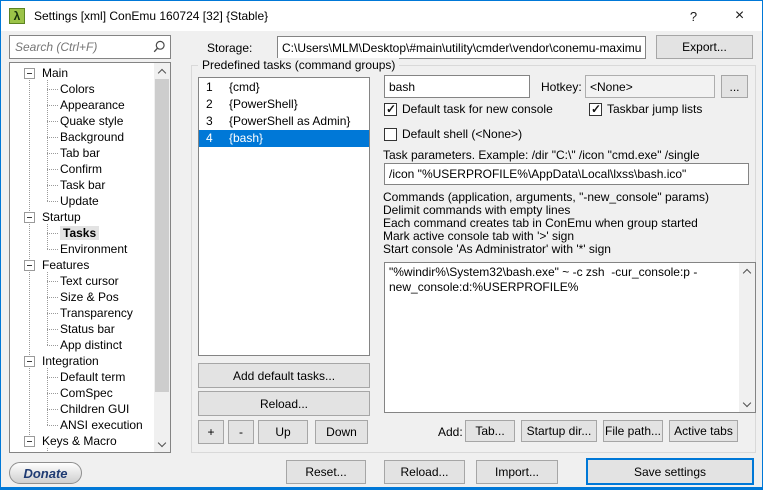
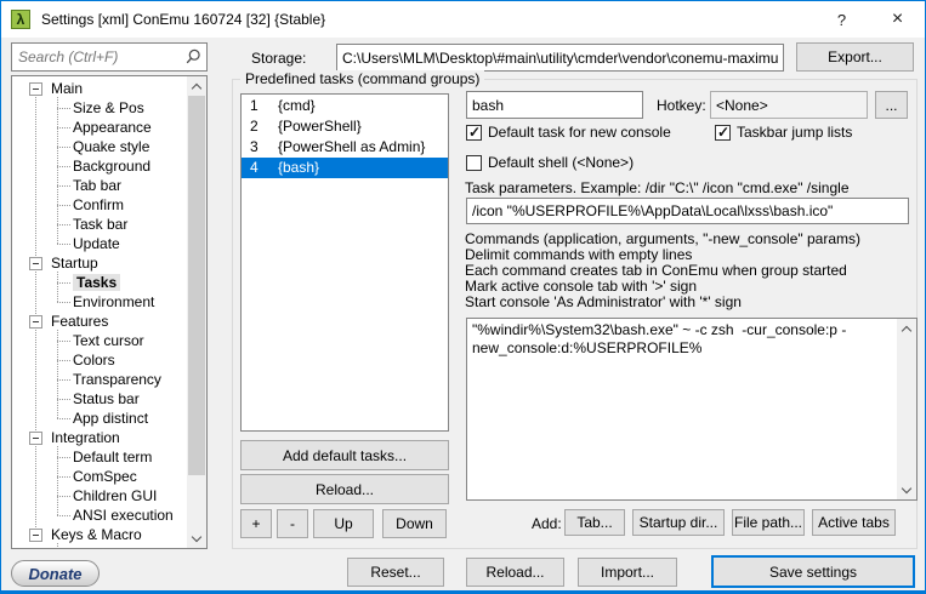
  λ
  Settings [xml] ConEmu 160724 [32] {Stable}
  ?
  ×
  Search (Ctrl+F)
  Storage:
  C:\Users\MLM\Desktop\#main\utility\cmder\vendor\conemu-maximu
  Export...
  Main
- Colors
+ Size & Pos
  Appearance
  Quake style
  Background
  Tab bar
  Confirm
  Task bar
  Update
  Startup
  Tasks
  Environment
  Features
  Text cursor
- Size & Pos
+ Colors
  Transparency
  Status bar
  App distinct
  Integration
  Default term
  ComSpec
  Children GUI
  ANSI execution
  Keys & Macro
  Predefined tasks (command groups)
  1 {cmd}
  2 {PowerShell}
  3 {PowerShell as Admin}
  4 {bash}
  Add default tasks...
  Reload...
  +
  -
  Up
  Down
  bash
  Hotkey:
  <None>
  ...
  Default task for new console
  Taskbar jump lists
  Default shell (<None>)
  Task parameters. Example: /dir "C:\" /icon "cmd.exe" /single
  /icon "%USERPROFILE%\AppData\Local\lxss\bash.ico"
  Commands (application, arguments, "-new_console" params)
  Delimit commands with empty lines
  Each command creates tab in ConEmu when group started
  Mark active console tab with '>' sign
  Start console 'As Administrator' with '*' sign
  "%windir%\System32\bash.exe" ~ -c zsh -cur_console:p -new_console:d:%USERPROFILE%
  Add:
  Tab...
  Startup dir...
  File path...
  Active tabs
  Donate
  Reset...
  Reload...
  Import...
  Save settings
